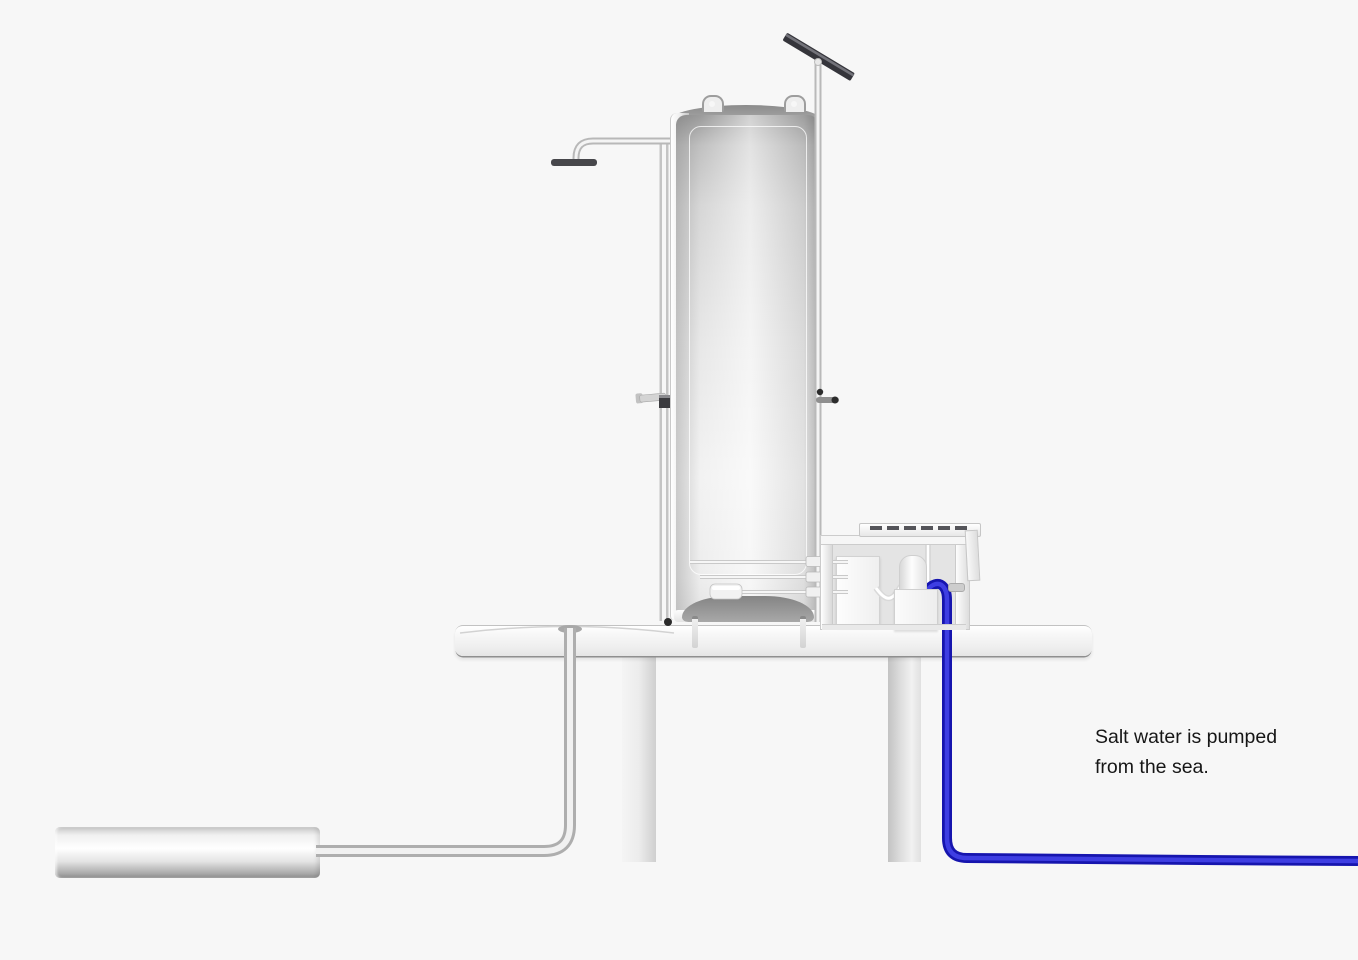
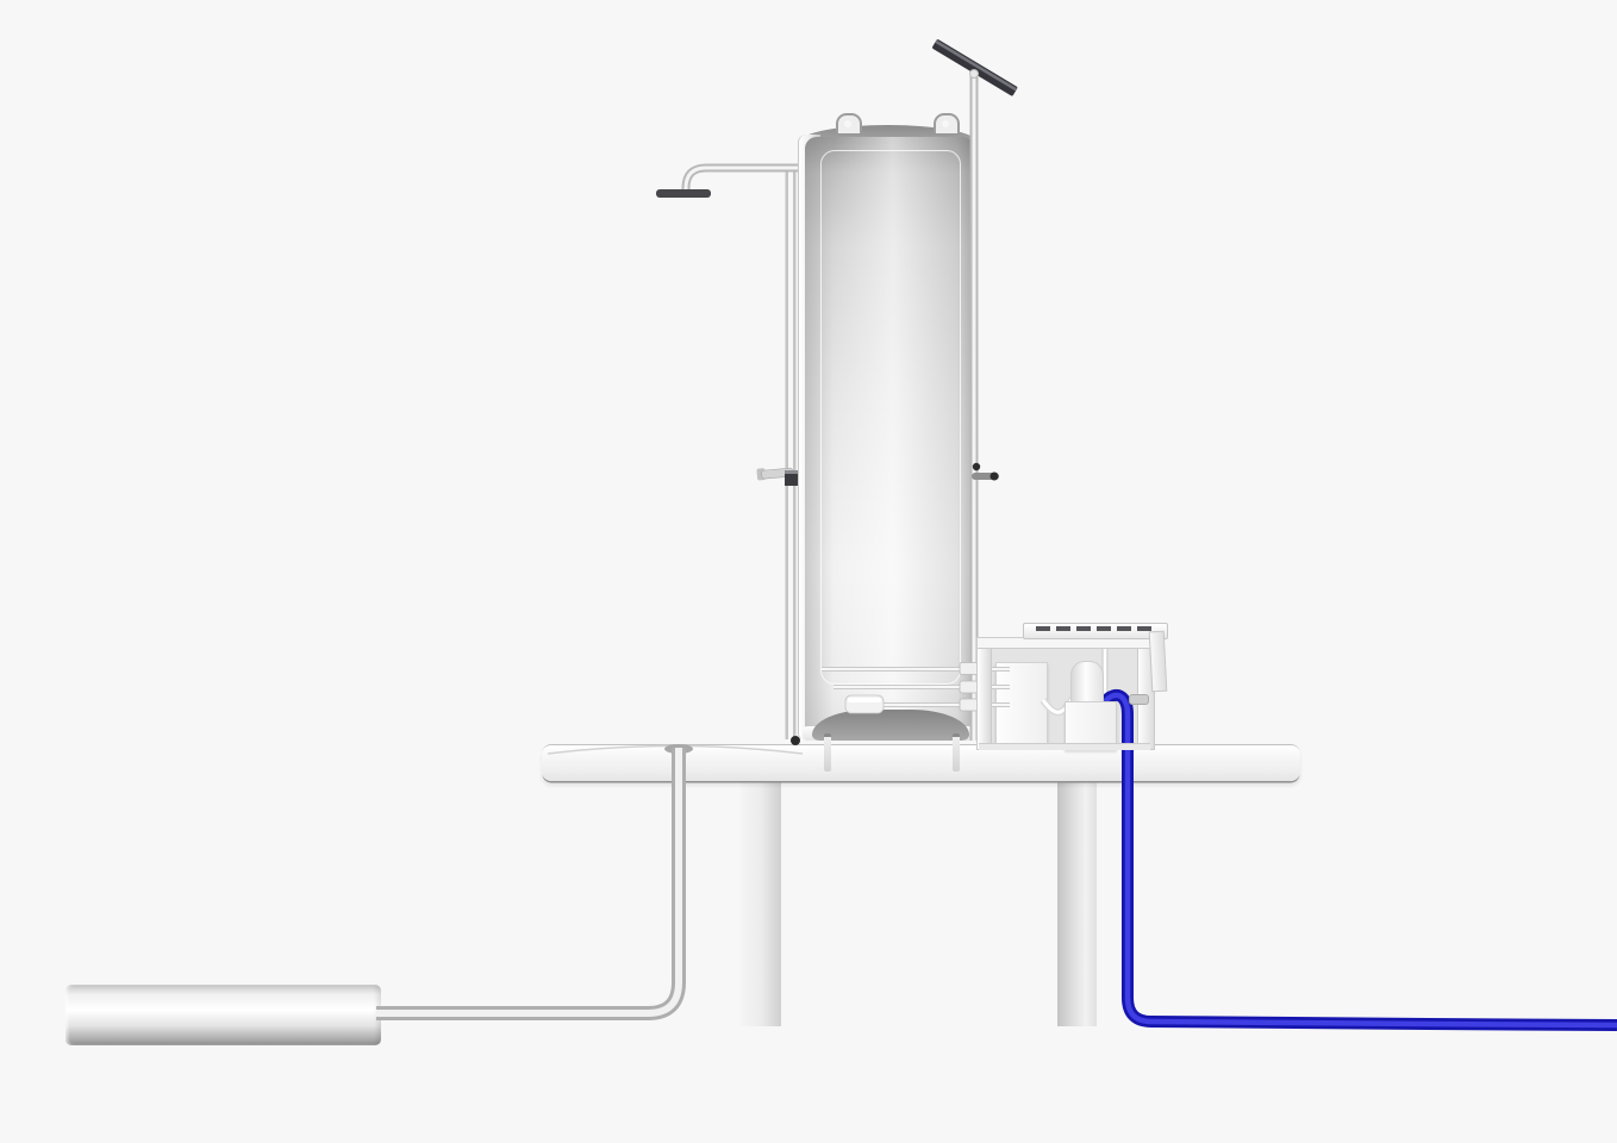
- Salt water is pumped
- from the sea.
